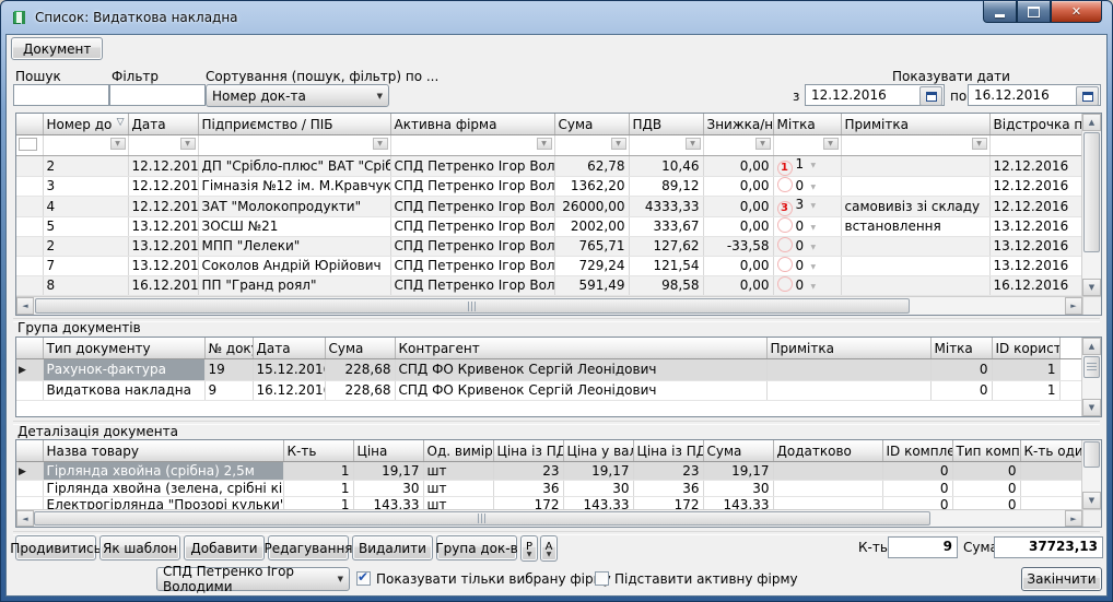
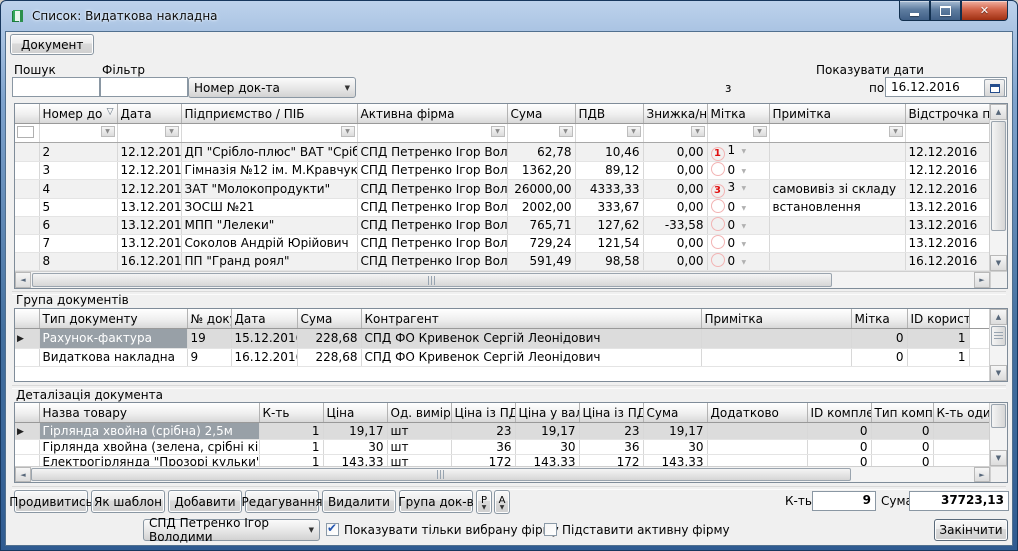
  Список: Видаткова накладна
  ✕
  Документ
  Пошук
  Фільтр
- Сортування (пошук, фільтр) по ...
  Номер док-та
  ▼
  Показувати дати
  з
- 12.12.2016
  по
  16.12.2016
  	Номер до ▽	Дата	Підприємство / ПІБ	Активна фірма	Сума	ПДВ	Знижка/н	Мітка	Примітка	Відстрочка п
  	2	12.12.201	ДП "Срібло-плюс" ВАТ "Сріб	СПД Петренко Ігор Вол	62,78	10,46	0,00	1 1		12.12.2016
  	3	12.12.201	Гімназія №12 ім. М.Кравчук	СПД Петренко Ігор Вол	1362,20	89,12	0,00	0		12.12.2016
  	4	12.12.201	ЗАТ "Молокопродукти"	СПД Петренко Ігор Вол	26000,00	4333,33	0,00	3 3	самовивіз зі складу	12.12.2016
  	5	13.12.201	ЗОСШ №21	СПД Петренко Ігор Вол	2002,00	333,67	0,00	0	встановлення	13.12.2016
- 	2	13.12.201	МПП "Лелеки"	СПД Петренко Ігор Вол	765,71	127,62	-33,58	0		13.12.2016
+ 	6	13.12.201	МПП "Лелеки"	СПД Петренко Ігор Вол	765,71	127,62	-33,58	0		13.12.2016
  	7	13.12.201	Соколов Андрій Юрійович	СПД Петренко Ігор Вол	729,24	121,54	0,00	0		13.12.2016
  	8	16.12.201	ПП "Гранд роял"	СПД Петренко Ігор Вол	591,49	98,58	0,00	0		16.12.2016
  ▲
  ▼
  ◄
  ►
  Група документів
  	Тип документу	№ док	Дата	Сума	Контрагент	Примітка	Мітка	ID корист
  ▶	Рахунок-фактура	19	15.12.201	228,68	СПД ФО Кривенок Сергій Леонідович		0	1
  	Видаткова накладна	9	16.12.201	228,68	СПД ФО Кривенок Сергій Леонідович		0	1
  ▲
  ▼
  Деталізація документа
  	Назва товару	К-ть	Ціна	Од. вимір	Ціна із ПД	Ціна у ва	Ціна із ПД	Сума	Додатково	ID компле	Тип комп	К-ть оди
  ▶	Гірлянда хвойна (срібна) 2,5м	1	19,17	шт	23	19,17	23	19,17		0	0
  	Гірлянда хвойна (зелена, срібні кі	1	30	шт	36	30	36	30		0	0
  	Електрогірлянда "Прозорі кульки"	1	143,33	шт	172	143,33	172	143,33		0	0
  ▼
  ◄
  ►
  Продивитись
  Як шаблон
  Добавити
  Редагування
  Видалити
  Група док-в
  Р
  А
  К-ть
  9
  Сум
  37723,13
  СПД Петренко Ігор Володими
  ▼
  ✔
  Показувати тільки вибрану фір
  Підставити активну фірму
  Закінчити
